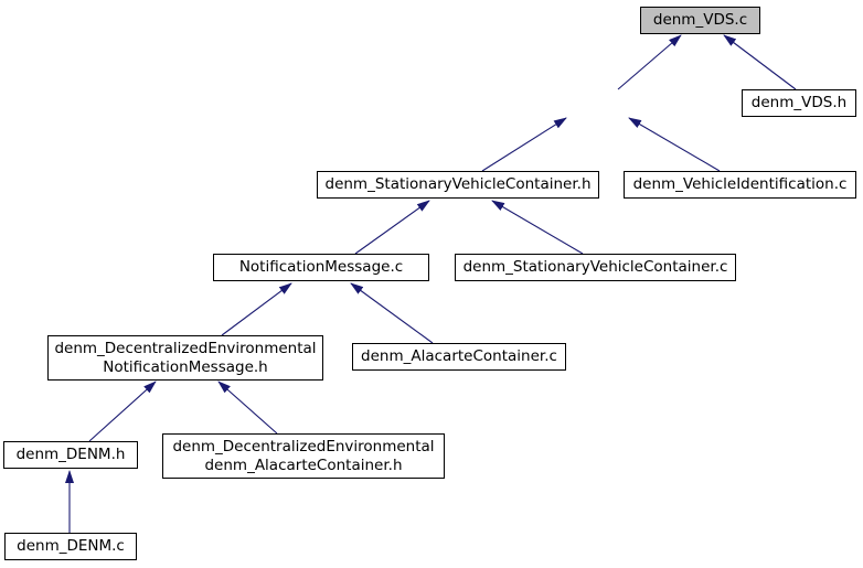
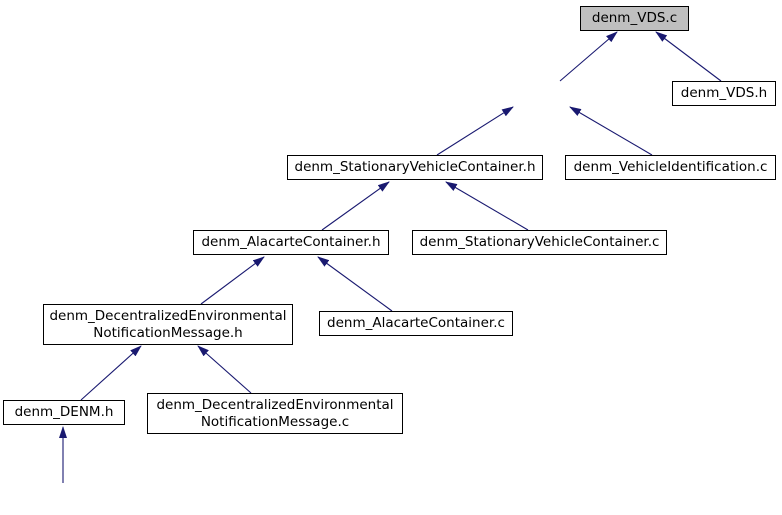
  denm_VDS.c
  denm_VDS.h
  denm_StationaryVehicleContainer.h
  denm_VehicleIdentification.c
- NotificationMessage.c
+ denm_AlacarteContainer.h
  denm_StationaryVehicleContainer.c
  denm_DecentralizedEnvironmental
  NotificationMessage.h
  denm_AlacarteContainer.c
  denm_DENM.h
  denm_DecentralizedEnvironmental
- denm_AlacarteContainer.h
+ NotificationMessage.c
- denm_DENM.c
